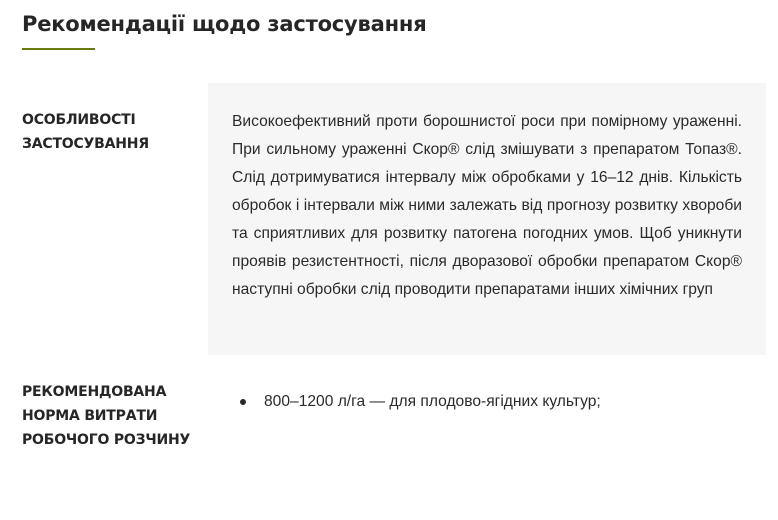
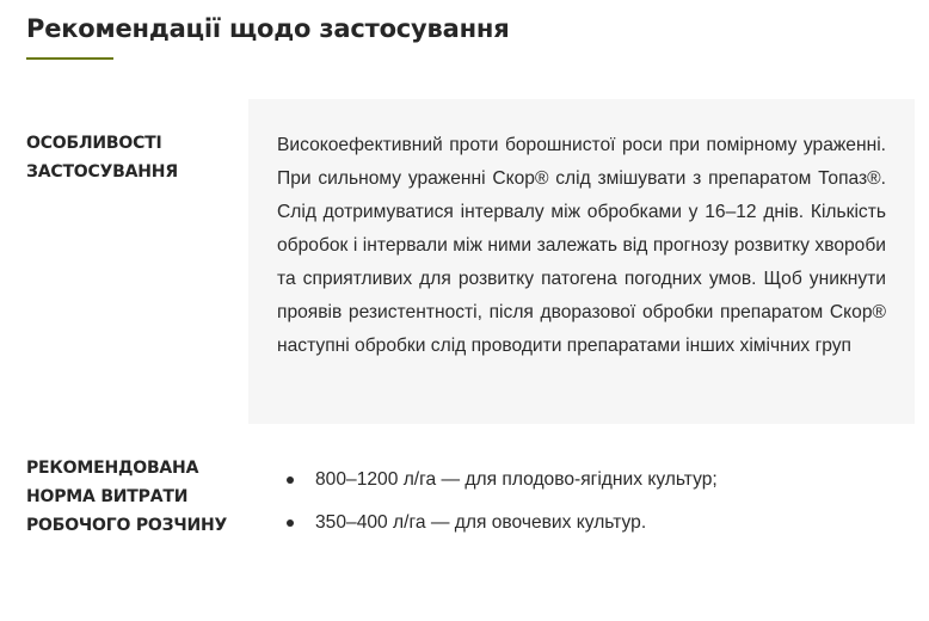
  Рекомендації щодо застосування
  ОСОБЛИВОСТІ ЗАСТОСУВАННЯ
  Високоефективний проти борошнистої роси при помірному ураженні. При сильному ураженні Скор® слід змішувати з препаратом Топаз®. Слід дотримуватися інтервалу між обробками у 16–12 днів. Кількість обробок і інтервали між ними залежать від прогнозу розвитку хвороби та сприятливих для розвитку патогена погодних умов. Щоб уникнути проявів резистентності, після дворазової обробки препаратом Скор® наступні обробки слід проводити препаратами інших хімічних груп
  РЕКОМЕНДОВАНА НОРМА ВИТРАТИ РОБОЧОГО РОЗЧИНУ
  800–1200 л/га — для плодово-ягідних культур;
+ 350–400 л/га — для овочевих культур.
